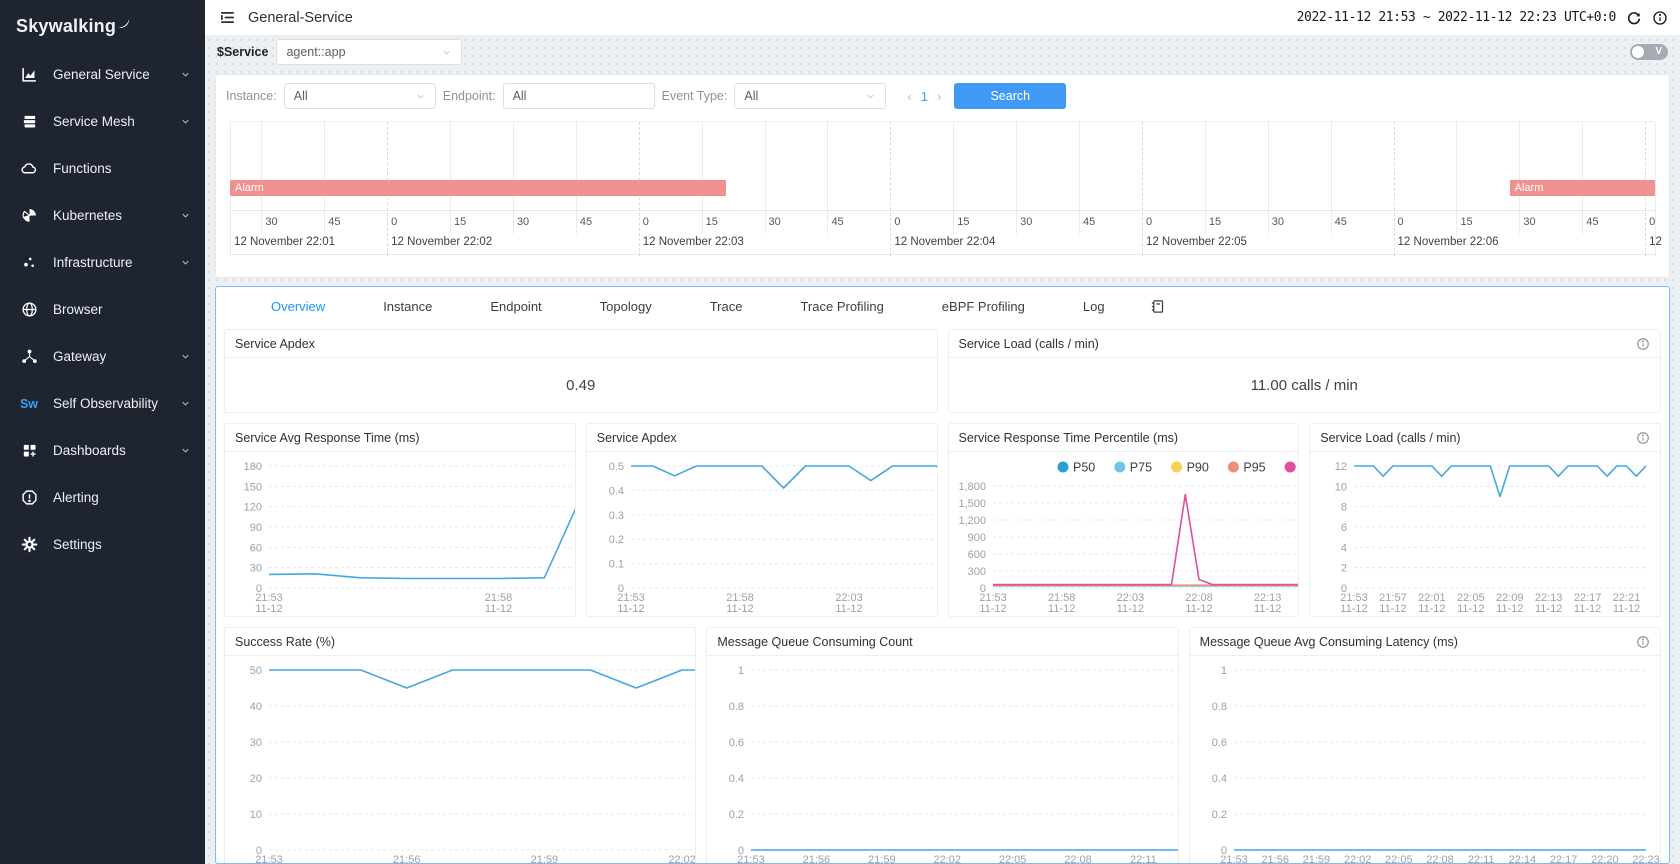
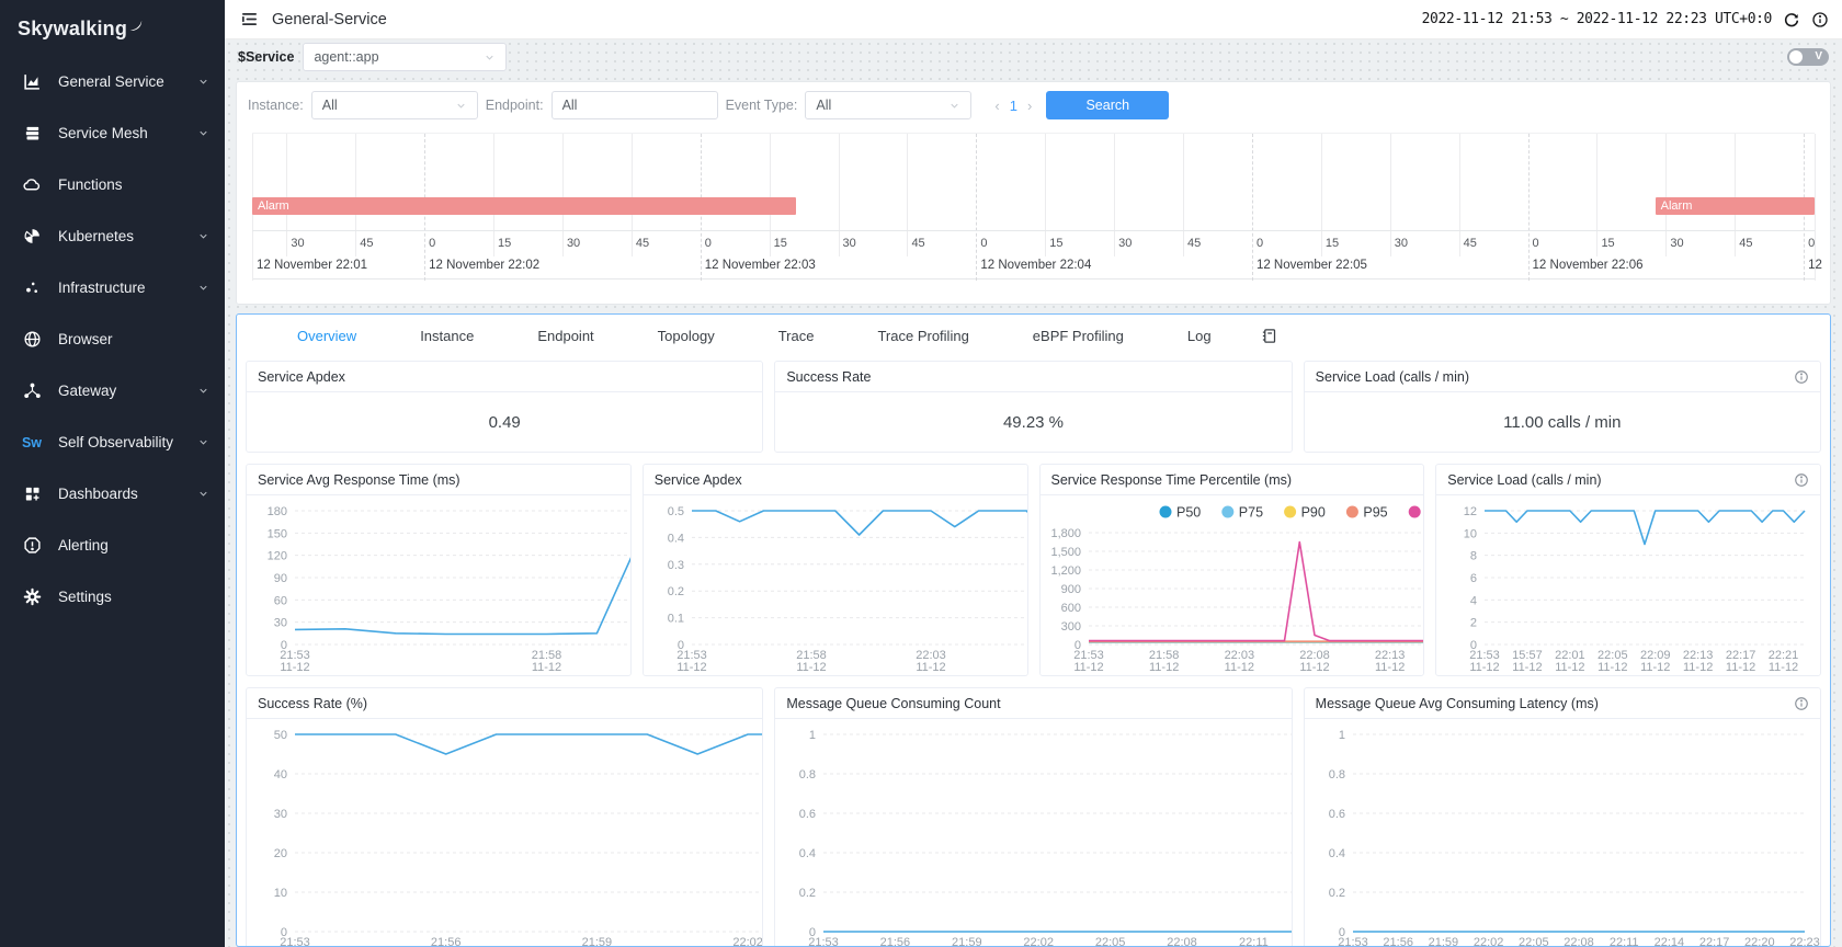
  Skywalking
  General Service
  Service Mesh
  Functions
  Kubernetes
  Infrastructure
  Browser
  Gateway
  Sw
  Self Observability
  Dashboards
  Alerting
  Settings
  General-Service
  2022-11-12 21:53 ~ 2022-11-12 22:23 UTC+0:0
  $Service
  agent::app
  V
  Instance:
  All
  Endpoint:
  All
  Event Type:
  All
  ‹
  1
  ›
  Search
  30
  45
  0
  15
  30
  45
  0
  15
  30
  45
  0
  15
  30
  45
  0
  15
  30
  45
  0
  15
  30
  45
  0
  12 November 22:01
  12 November 22:02
  12 November 22:03
  12 November 22:04
  12 November 22:05
  12 November 22:06
  12
  Alarm
  Alarm
  Overview
  Instance
  Endpoint
  Topology
  Trace
  Trace Profiling
  eBPF Profiling
  Log
  Service Apdex
  0.49
+ Success Rate
+ 49.23 %
  Service Load (calls / min)
  11.00 calls / min
  Service Avg Response Time (ms)
  0
  30
  60
  90
  120
  150
  180
  21:53
  11-12
  21:58
  11-12
  Service Apdex
  0
  0.1
  0.2
  0.3
  0.4
  0.5
  21:53
  11-12
  21:58
  11-12
  22:03
  11-12
  Service Response Time Percentile (ms)
  0
  300
  600
  900
  1,200
  1,500
  1,800
  21:53
  11-12
  21:58
  11-12
  22:03
  11-12
  22:08
  11-12
  22:13
  11-12
  P50
  P75
  P90
  P95
  Service Load (calls / min)
  0
  2
  4
  6
  8
  10
  12
  21:53
  11-12
- 21:57
+ 15:57
  11-12
  22:01
  11-12
  22:05
  11-12
  22:09
  11-12
  22:13
  11-12
  22:17
  11-12
  22:21
  11-12
  Success Rate (%)
  0
  10
  20
  30
  40
  50
  21:53
  21:56
  21:59
  22:02
  Message Queue Consuming Count
  0
  0.2
  0.4
  0.6
  0.8
  1
  21:53
  21:56
  21:59
  22:02
  22:05
  22:08
  22:11
  Message Queue Avg Consuming Latency (ms)
  0
  0.2
  0.4
  0.6
  0.8
  1
  21:53
  21:56
  21:59
  22:02
  22:05
  22:08
  22:11
  22:14
  22:17
  22:20
  22:23
